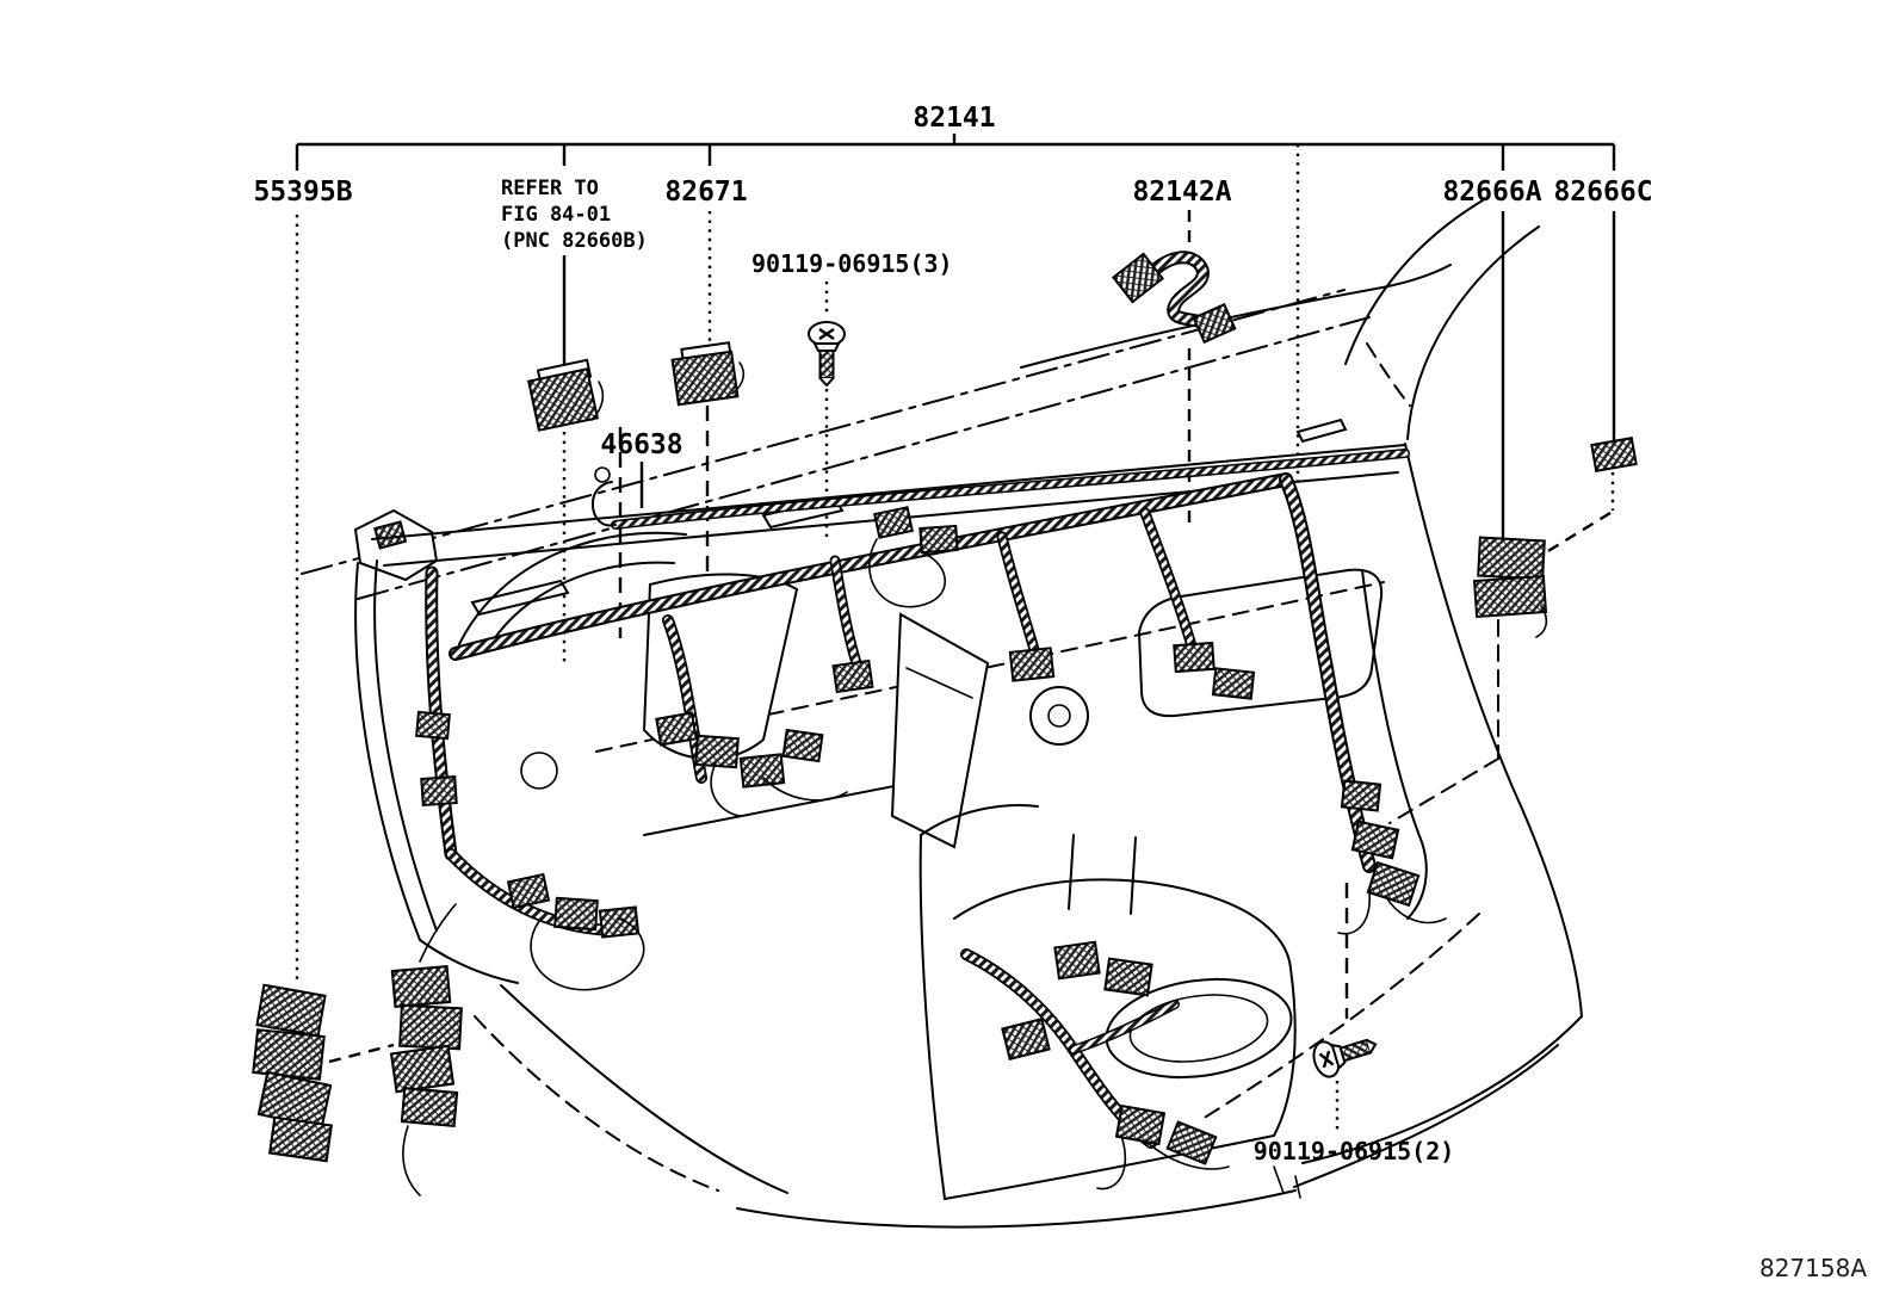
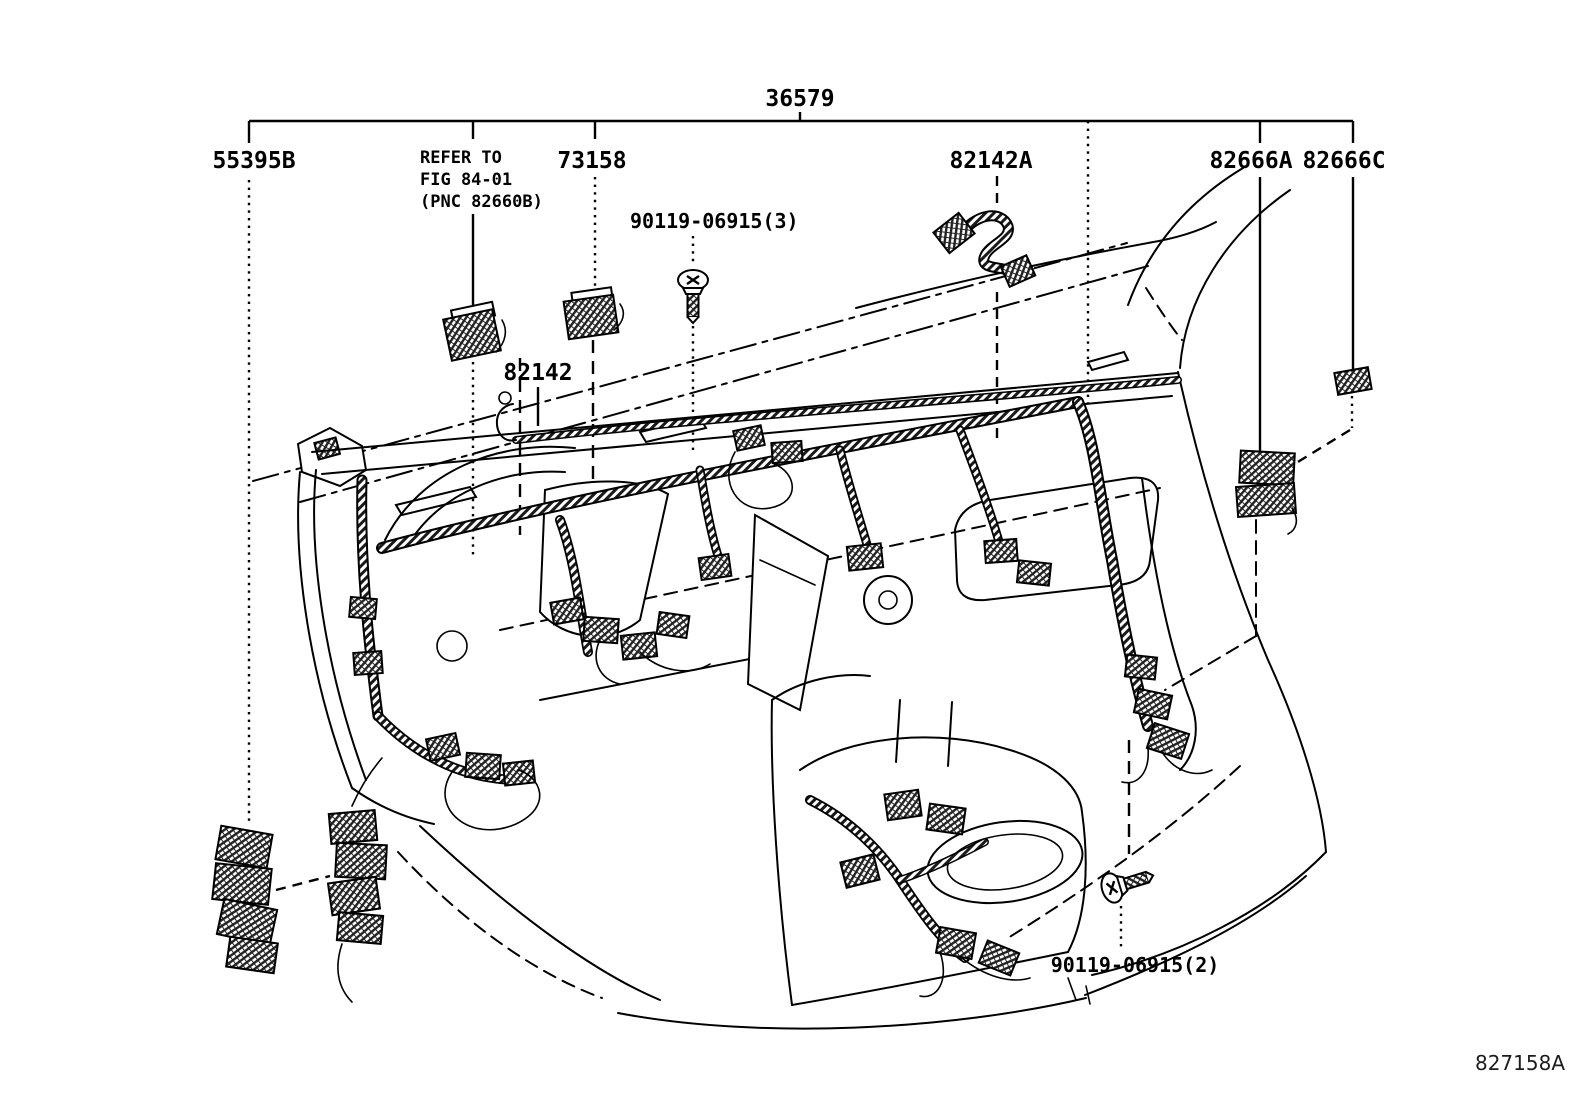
- 82141
+ 36579
  55395B
  REFER TO
  FIG 84-01
  (PNC 82660B)
- 82671
+ 73158
  90119-06915(3)
  82142A
  82666A
  82666C
- 46638
+ 82142
  90119-6915(2)
  827158A
